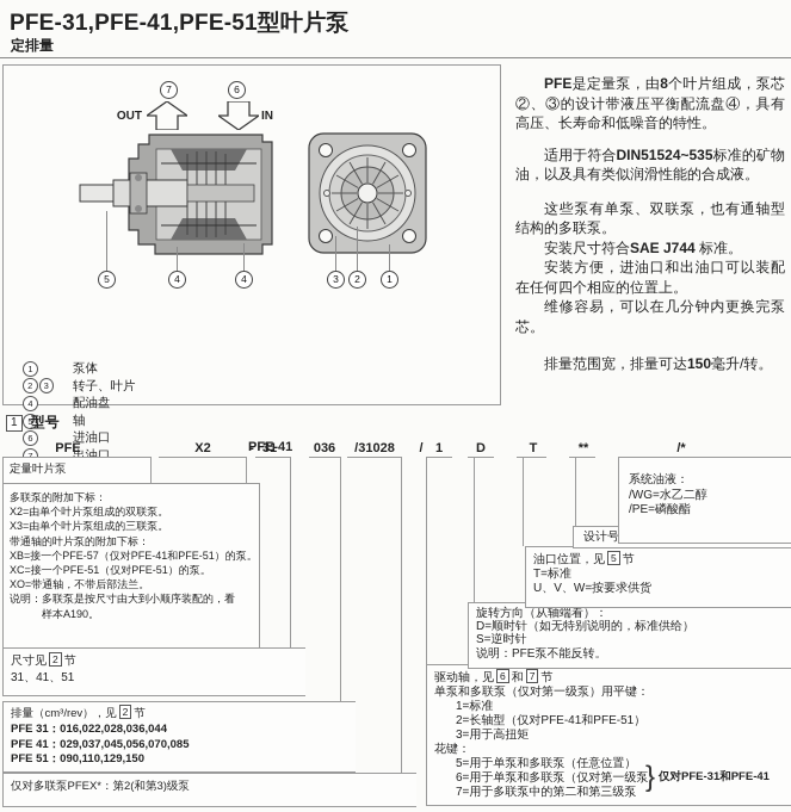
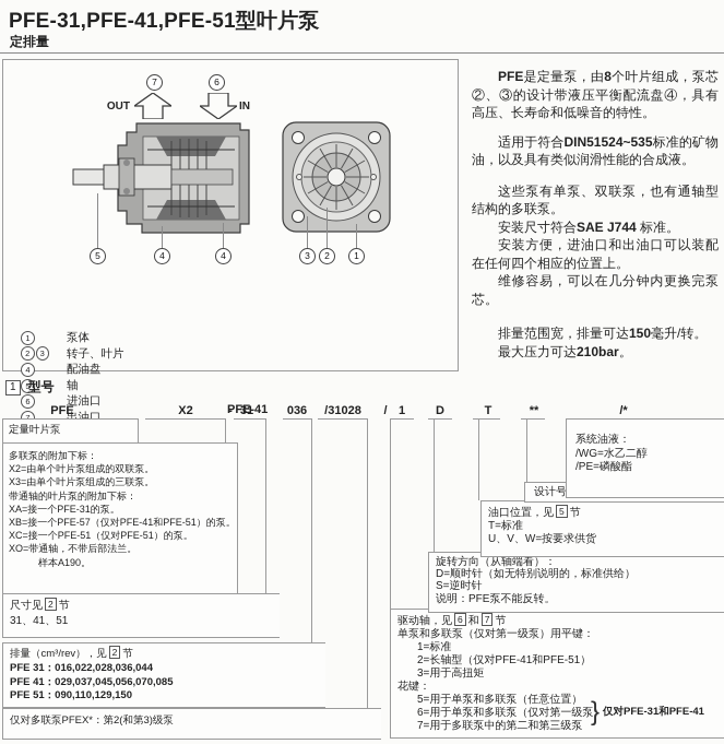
  PFE-31,PFE-41,PFE-51型叶片泵
  定排量
  7
  6
  OUT
  IN
  5
  4
  4
  3
  2
  1
  1
  泵体
  2
  3
  转子、叶片
  4
  配油盘
  5
  轴
  6
  进油口
  出油口
  PFE-41
  PFE是定量泵，由8个叶片组成，泵芯②、③的设计带液压平衡配流盘④，具有高压、长寿命和低噪音的特性。
  适用于符合DIN51524~535标准的矿物油，以及具有类似润滑性能的合成液。
  这些泵有单泵、双联泵，也有通轴型结构的多联泵。
  安装尺寸符合SAE J744 标准。
  安装方便，进油口和出油口可以装配在任何四个相应的位置上。
  维修容易，可以在几分钟内更换完泵芯。
  排量范围宽，排量可达150毫升/转。
+ 最大压力可达210bar。
  1
  型号
  PFE
  X2
  -
  31
  036
  /31028
  /
  1
  D
  T
  **
  /*
  定量叶片泵
  多联泵的附加下标：
  X2=由单个叶片泵组成的双联泵。
  X3=由单个叶片泵组成的三联泵。
  带通轴的叶片泵的附加下标：
+ XA=接一个PFE-31的泵。
  XB=接一个PFE-57（仅对PFE-41和PFE-51）的泵。
  XC=接一个PFE-51（仅对PFE-51）的泵。
  XO=带通轴，不带后部法兰。
- 说明：多联泵是按尺寸由大到小顺序装配的，看
  样本A190。
  尺寸见 2 节
  31、41、51
  排量（cm³/rev），见 2 节
  PFE 31：016,022,028,036,044
  PFE 41：029,037,045,056,070,085
  PFE 51：090,110,129,150
  仅对多联泵PFEX*：第2(和第3)级泵
  驱动轴，见 6 和 7 节
  单泵和多联泵（仅对第一级泵）用平键：
  1=标准
  2=长轴型（仅对PFE-41和PFE-51）
  3=用于高扭矩
  花键：
  5=用于单泵和多联泵（任意位置）
  6=用于单泵和多联泵（仅对第一级泵）
  7=用于多联泵中的第二和第三级泵
  }
  仅对PFE-31和PFE-41
  旋转方向（从轴端看）：
  D=顺时针（如无特别说明的，标准供给）
  S=逆时针
  说明：PFE泵不能反转。
  油口位置，见 5 节
  T=标准
  U、V、W=按要求供货
  设计号
  系统油液：
  /WG=水乙二醇
  /PE=磷酸酯
